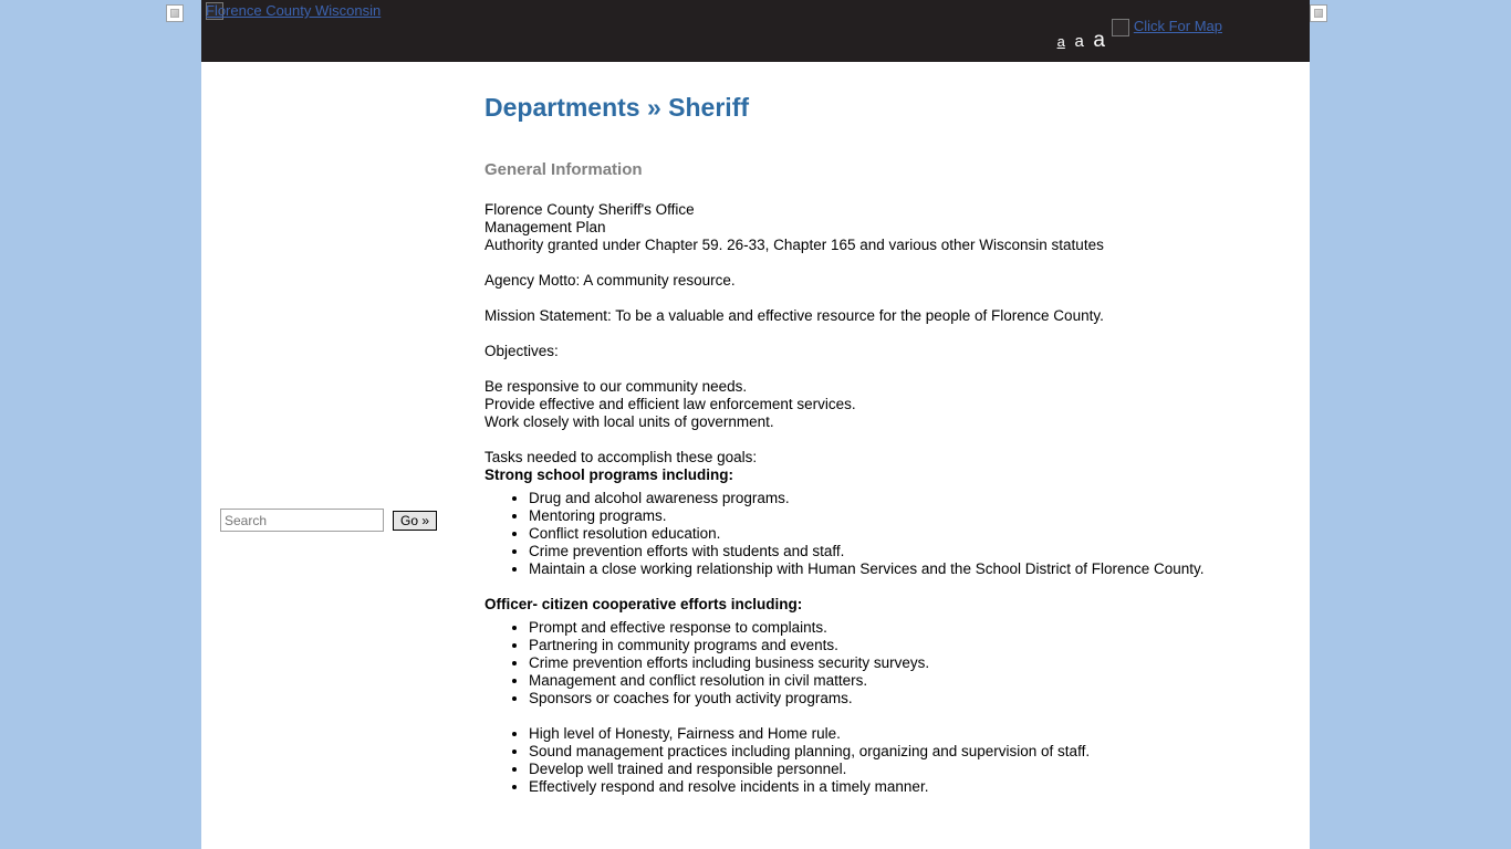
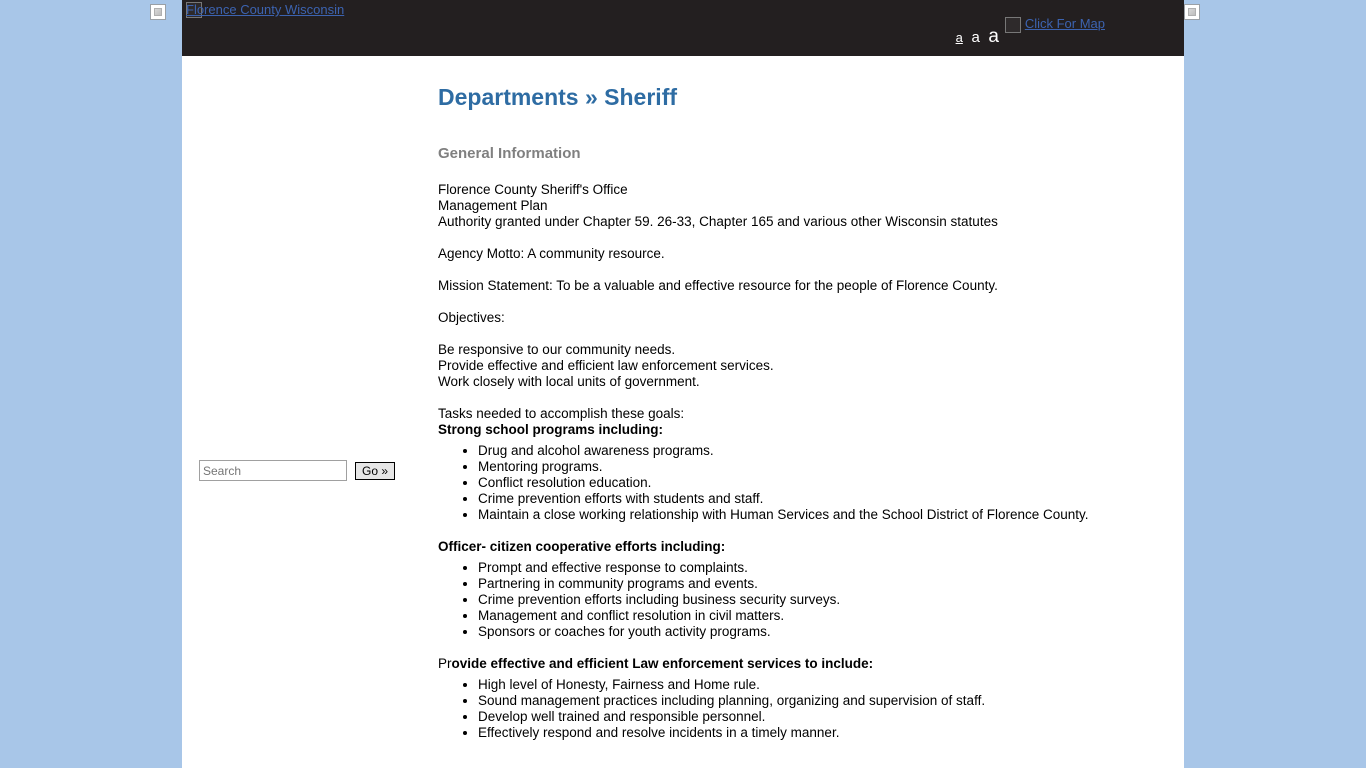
  Florence County Wisconsin
  a a a
  Click For Map
  Search
  Go »
  Departments » Sheriff
  General Information
  Florence County Sheriff's Office
  Management Plan
  Authority granted under Chapter 59. 26-33, Chapter 165 and various other Wisconsin statutes
  Agency Motto: A community resource.
  Mission Statement: To be a valuable and effective resource for the people of Florence County.
  Objectives:
  Be responsive to our community needs.
  Provide effective and efficient law enforcement services.
  Work closely with local units of government.
  Tasks needed to accomplish these goals:
  Strong school programs including:
  Drug and alcohol awareness programs.
  Mentoring programs.
  Conflict resolution education.
  Crime prevention efforts with students and staff.
  Maintain a close working relationship with Human Services and the School District of Florence County.
  Officer- citizen cooperative efforts including:
  Prompt and effective response to complaints.
  Partnering in community programs and events.
  Crime prevention efforts including business security surveys.
  Management and conflict resolution in civil matters.
  Sponsors or coaches for youth activity programs.
+ Provide effective and efficient Law enforcement services to include:
  High level of Honesty, Fairness and Home rule.
  Sound management practices including planning, organizing and supervision of staff.
  Develop well trained and responsible personnel.
  Effectively respond and resolve incidents in a timely manner.
